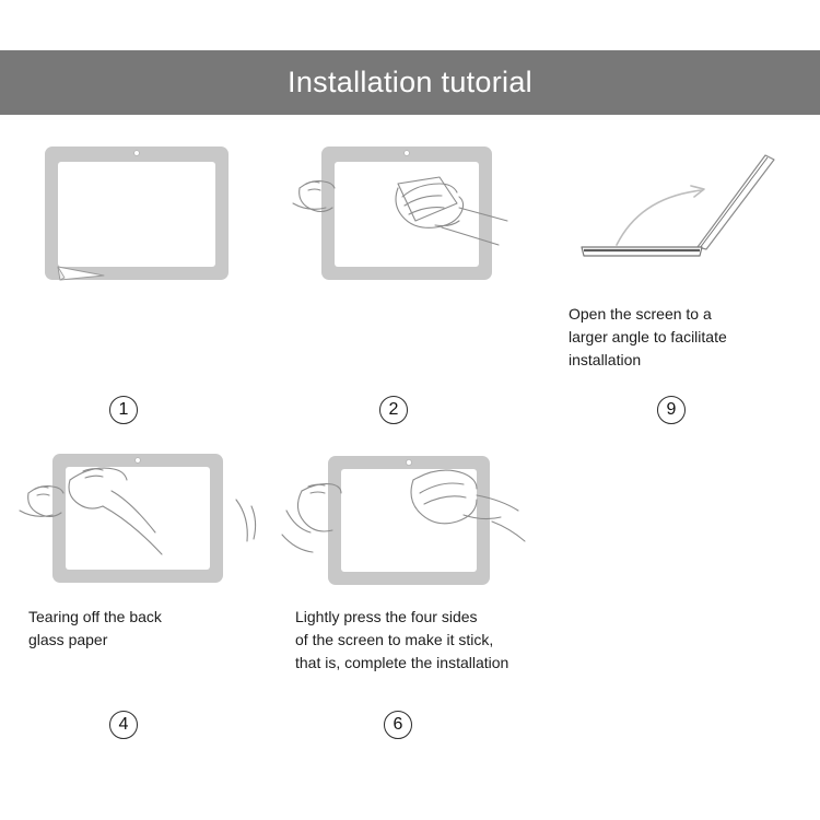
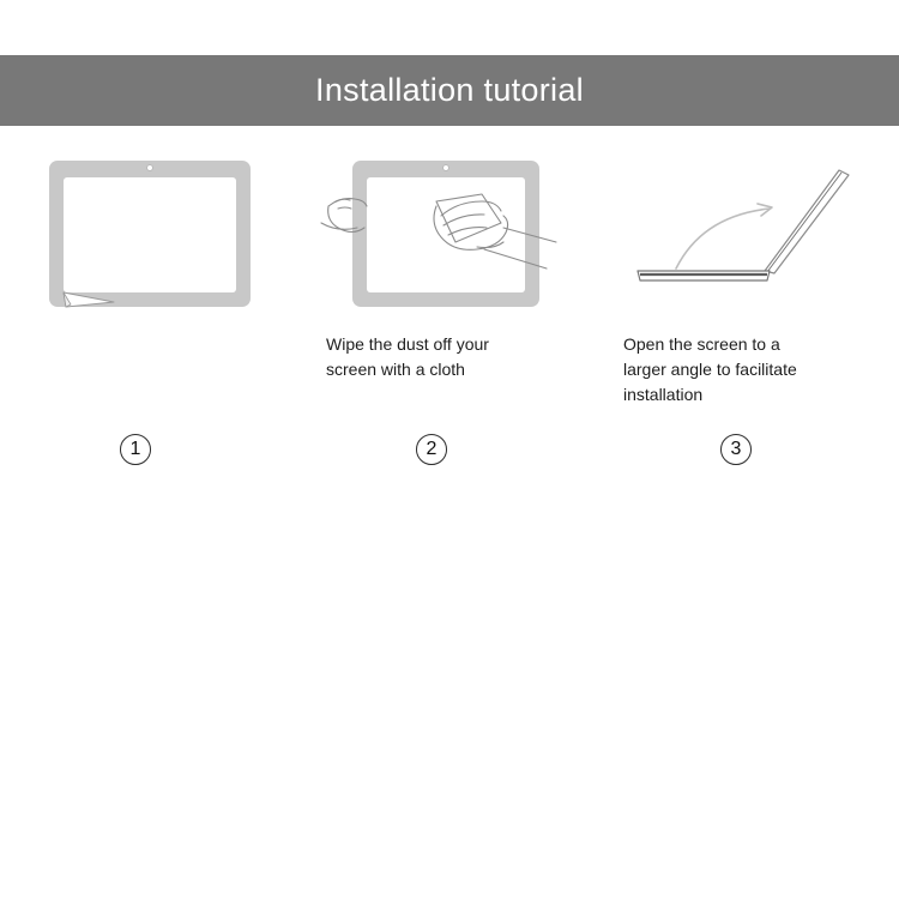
  Installation tutorial
  1
+ Wipe the dust off your
+ screen with a cloth
  2
  Open the screen to a
  larger angle to facilitate
  installation
- 9
+ 3
- Tearing off the back
- glass paper
- 4
- Lightly press the four sides
- of the screen to make it stick,
- that is, complete the installation
- 6
